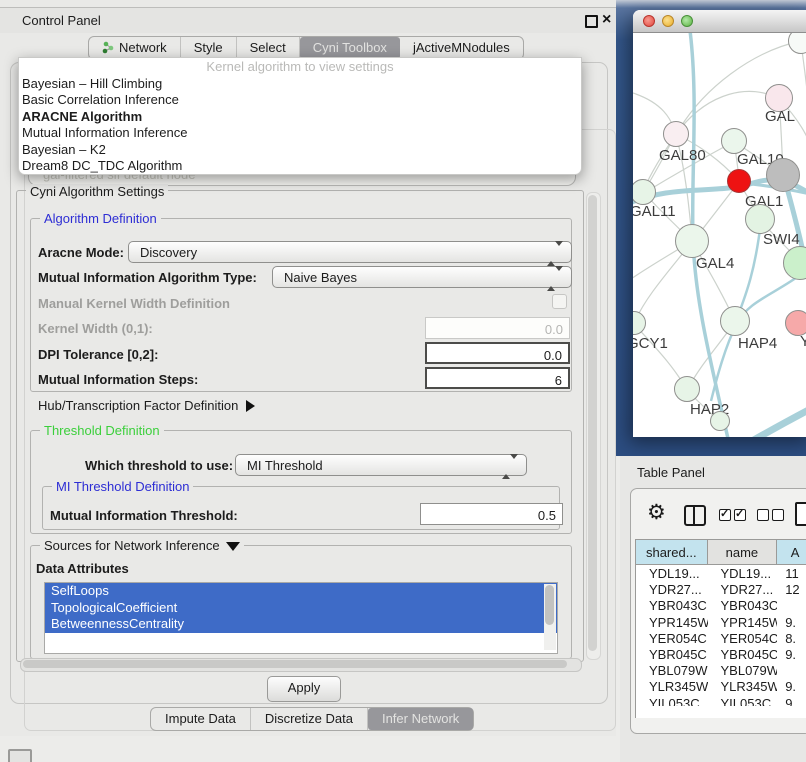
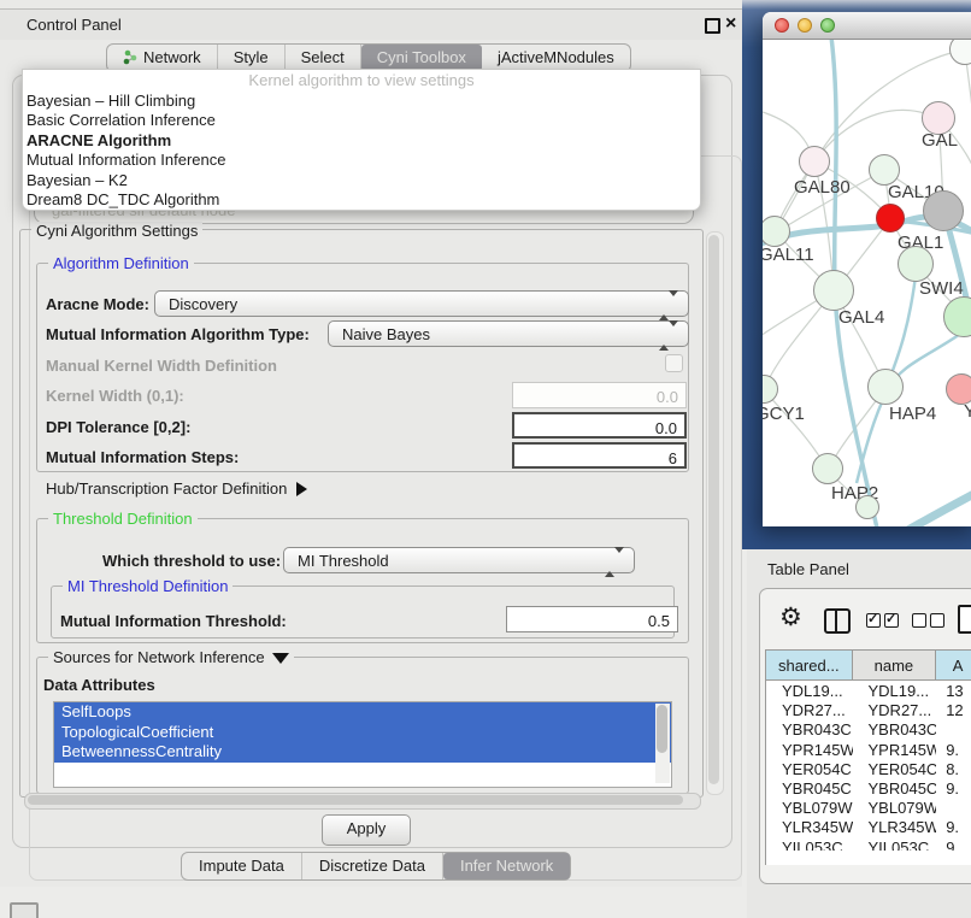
  GAL
  GAL80
  GAL1
  GAL1
  GAL11
  SWI4
  GAL4
  GCY1
  HAP4
  Y
  HAP2
  Control Panel
  ×
  Network
  Style
  Select
  Cyni Toolbox
  jActiveMNodules
  Kernel algorithm to view settings
  Bayesian – Hill Climbing
  Basic Correlation Inference
  ARACNE Algorithm
  Mutual Information Inference
  Bayesian – K2
  Dream8 DC_TDC Algorithm
  Cyni Algorithm Settings
  Algorithm Definition
  Aracne Mode:
  Discovery
  Mutual Information Algorithm Type:
  Naive Bayes
  Manual Kernel Width Definition
  Kernel Width (0,1):
  0.0
  DPI Tolerance [0,2]:
  0.0
  Mutual Information Steps:
  6
  Hub/Transcription Factor Definition
  Threshold Definition
  Which threshold to use:
  MI Threshold
  MI Threshold Definition
  Mutual Information Threshold:
  0.5
  Sources for Network Inference
  Data Attributes
  SelfLoops
  TopologicalCoefficient
  BetweennessCentrality
  Apply
  Impute Data
  Discretize Data
  Infer Network
  Table Panel
  ⚙
  shared...
  name
  A
  YDL19...
  YDL19...
- 11
+ 13
  YDR27...
  YDR27...
  12
  YBR043C
  YBR043C
  YPR145W
  YPR145W
  9.
  YER054C
  YER054C
  8.
  YBR045C
  YBR045C
  9.
  YBL079W
  YBL079W
  YLR345W
  YLR345W
  9.
  YIL053C
  YIL053C
  9
